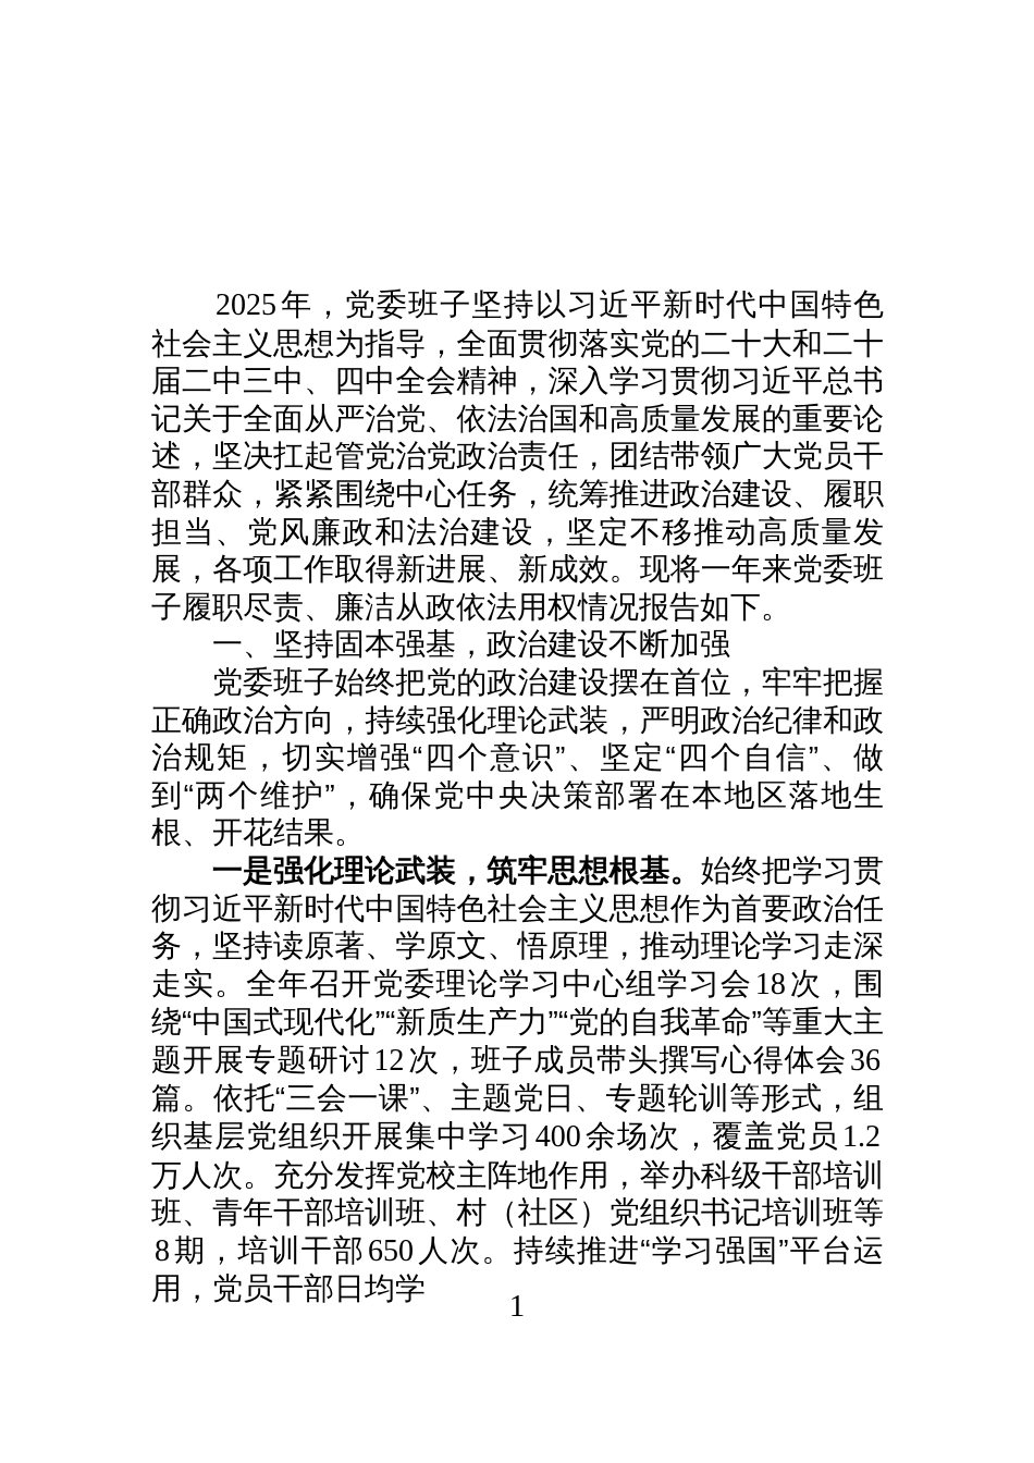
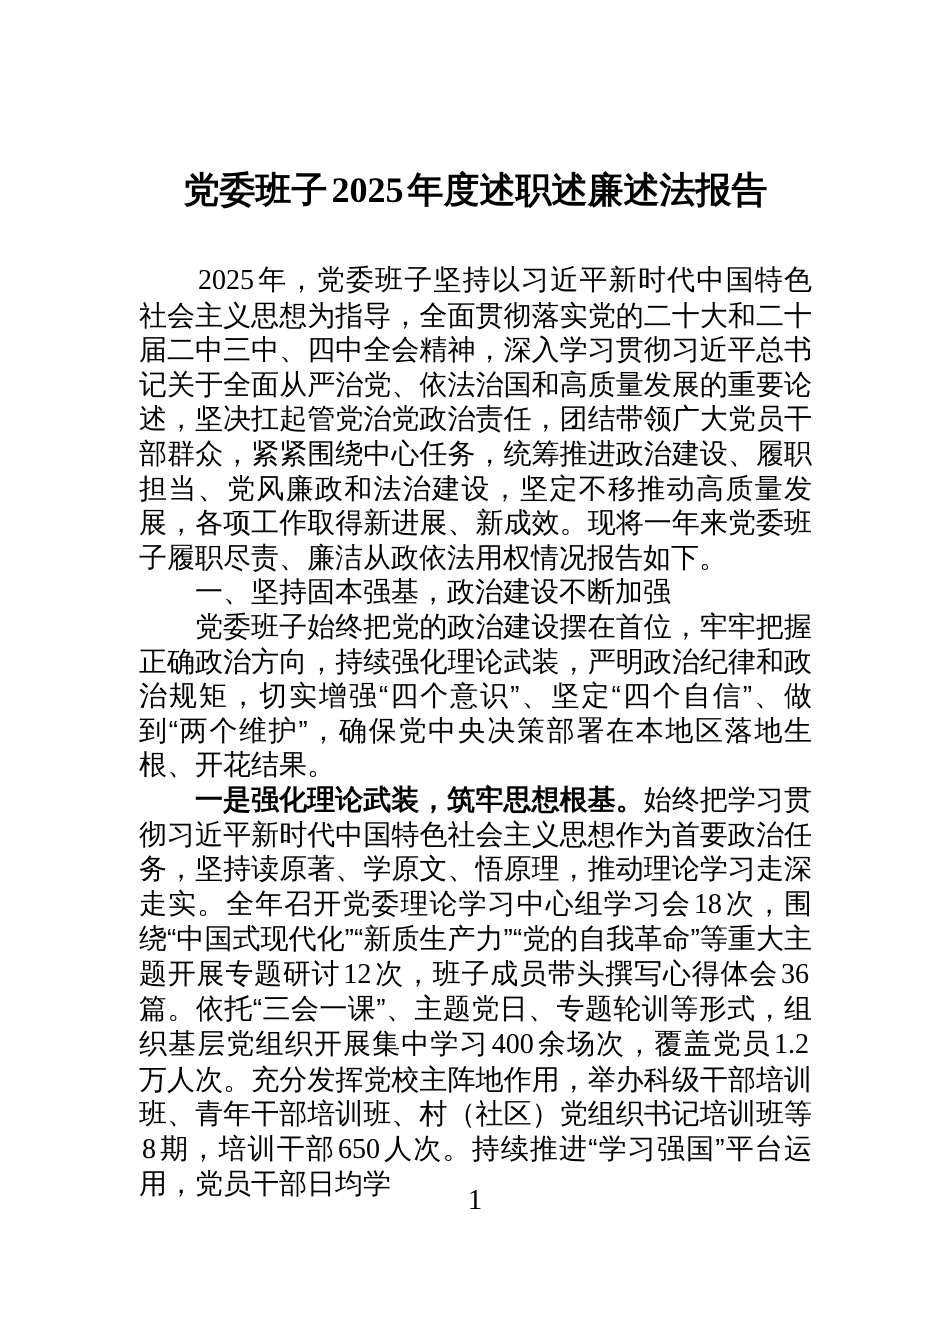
+ 党委班子2025年度述职述廉述法报告
  2025年，党委班子坚持以习近平新时代中国特色社会主义思想为指导，全面贯彻落实党的二十大和二十届二中三中、四中全会精神，深入学习贯彻习近平总书记关于全面从严治党、依法治国和高质量发展的重要论述，坚决扛起管党治党政治责任，团结带领广大党员干部群众，紧紧围绕中心任务，统筹推进政治建设、履职担当、党风廉政和法治建设，坚定不移推动高质量发展，各项工作取得新进展、新成效。现将一年来党委班子履职尽责、廉洁从政依法用权情况报告如下。
  一、坚持固本强基，政治建设不断加强
  党委班子始终把党的政治建设摆在首位，牢牢把握正确政治方向，持续强化理论武装，严明政治纪律和政治规矩，切实增强“四个意识”、坚定“四个自信”、做到“两个维护”，确保党中央决策部署在本地区落地生根、开花结果。
  一是强化理论武装，筑牢思想根基。始终把学习贯彻习近平新时代中国特色社会主义思想作为首要政治任务，坚持读原著、学原文、悟原理，推动理论学习走深走实。全年召开党委理论学习中心组学习会18次，围绕“中国式现代化”“新质生产力”“党的自我革命”等重大主题开展专题研讨12次，班子成员带头撰写心得体会36篇。依托“三会一课”、主题党日、专题轮训等形式，组织基层党组织开展集中学习400余场次，覆盖党员1.2万人次。充分发挥党校主阵地作用，举办科级干部培训班、青年干部培训班、村（社区）党组织书记培训班等8期，培训干部650人次。持续推进“学习强国”平台运用，党员干部日均学
  1
